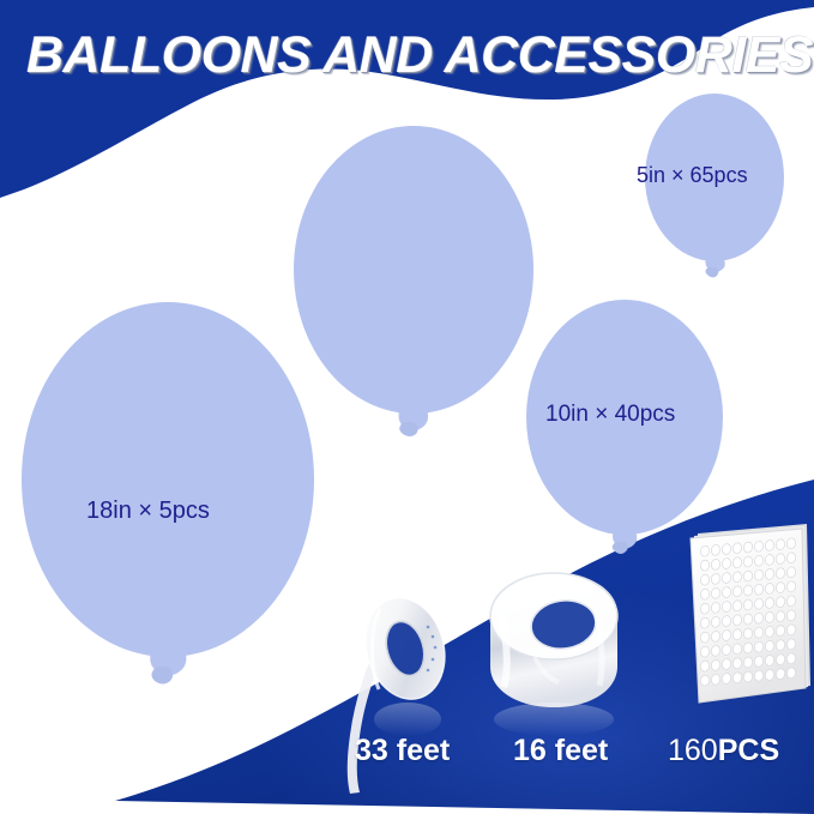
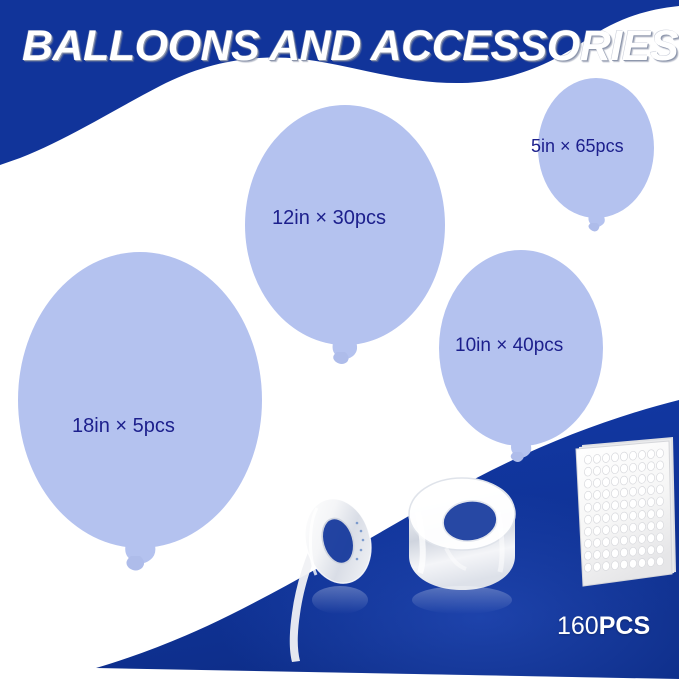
  BALLOONS AND ACCESSORIES
  18in × 5pcs
+ 12in × 30pcs
  10in × 40pcs
  5in × 65pcs
- 33 feet
- 16 feet
  160PCS
